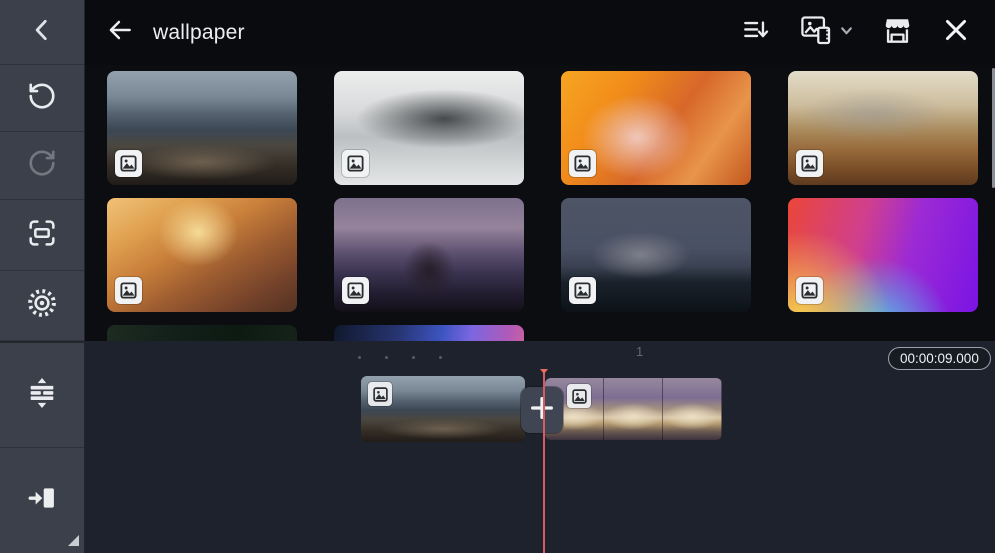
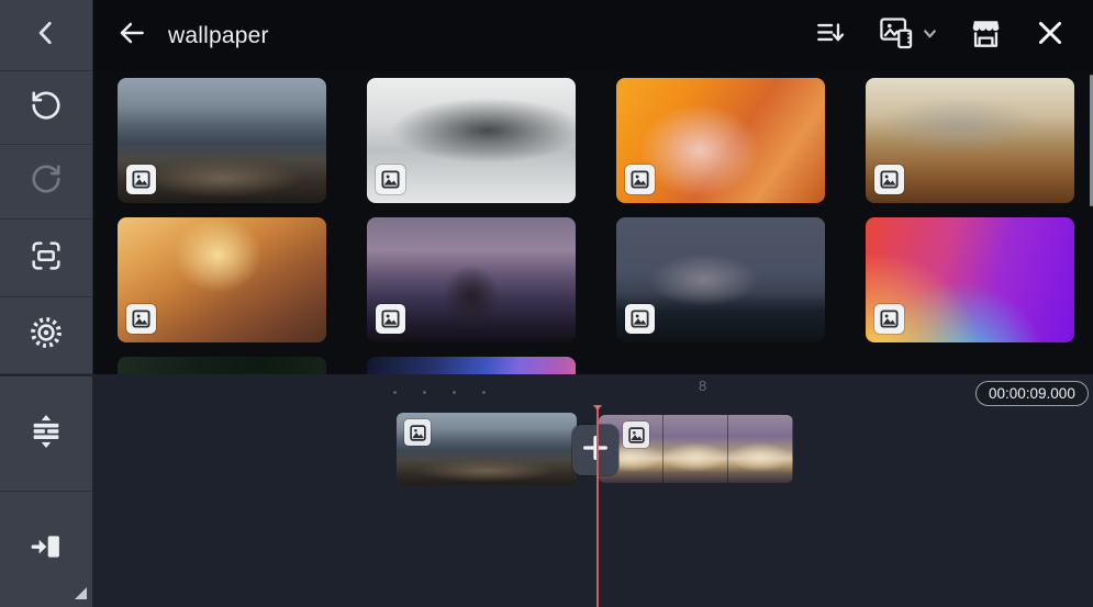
  wallpaper
- 1
+ 8
  00:00:09.000
